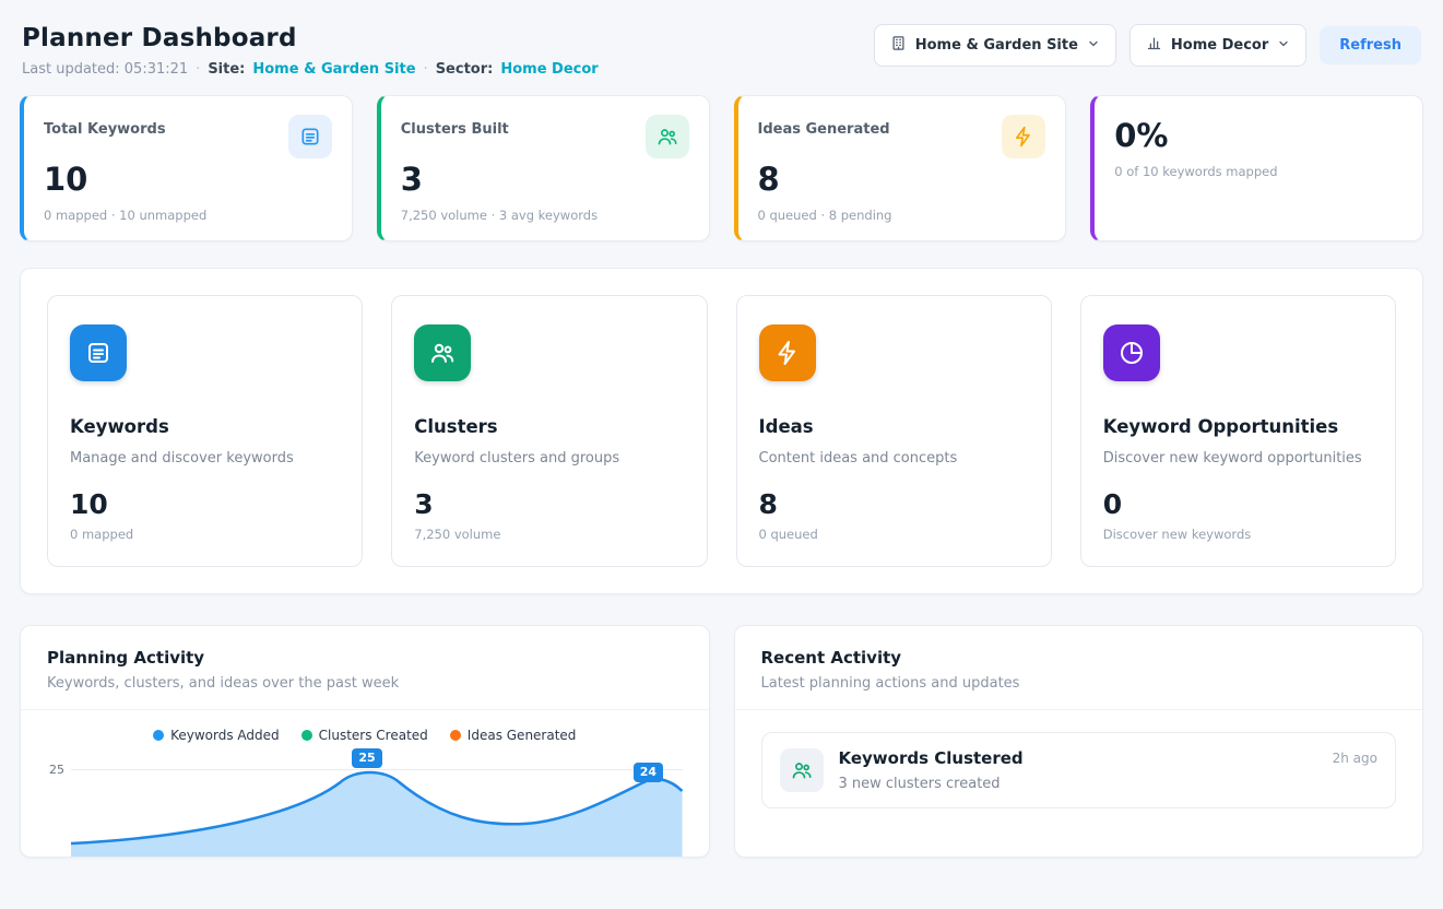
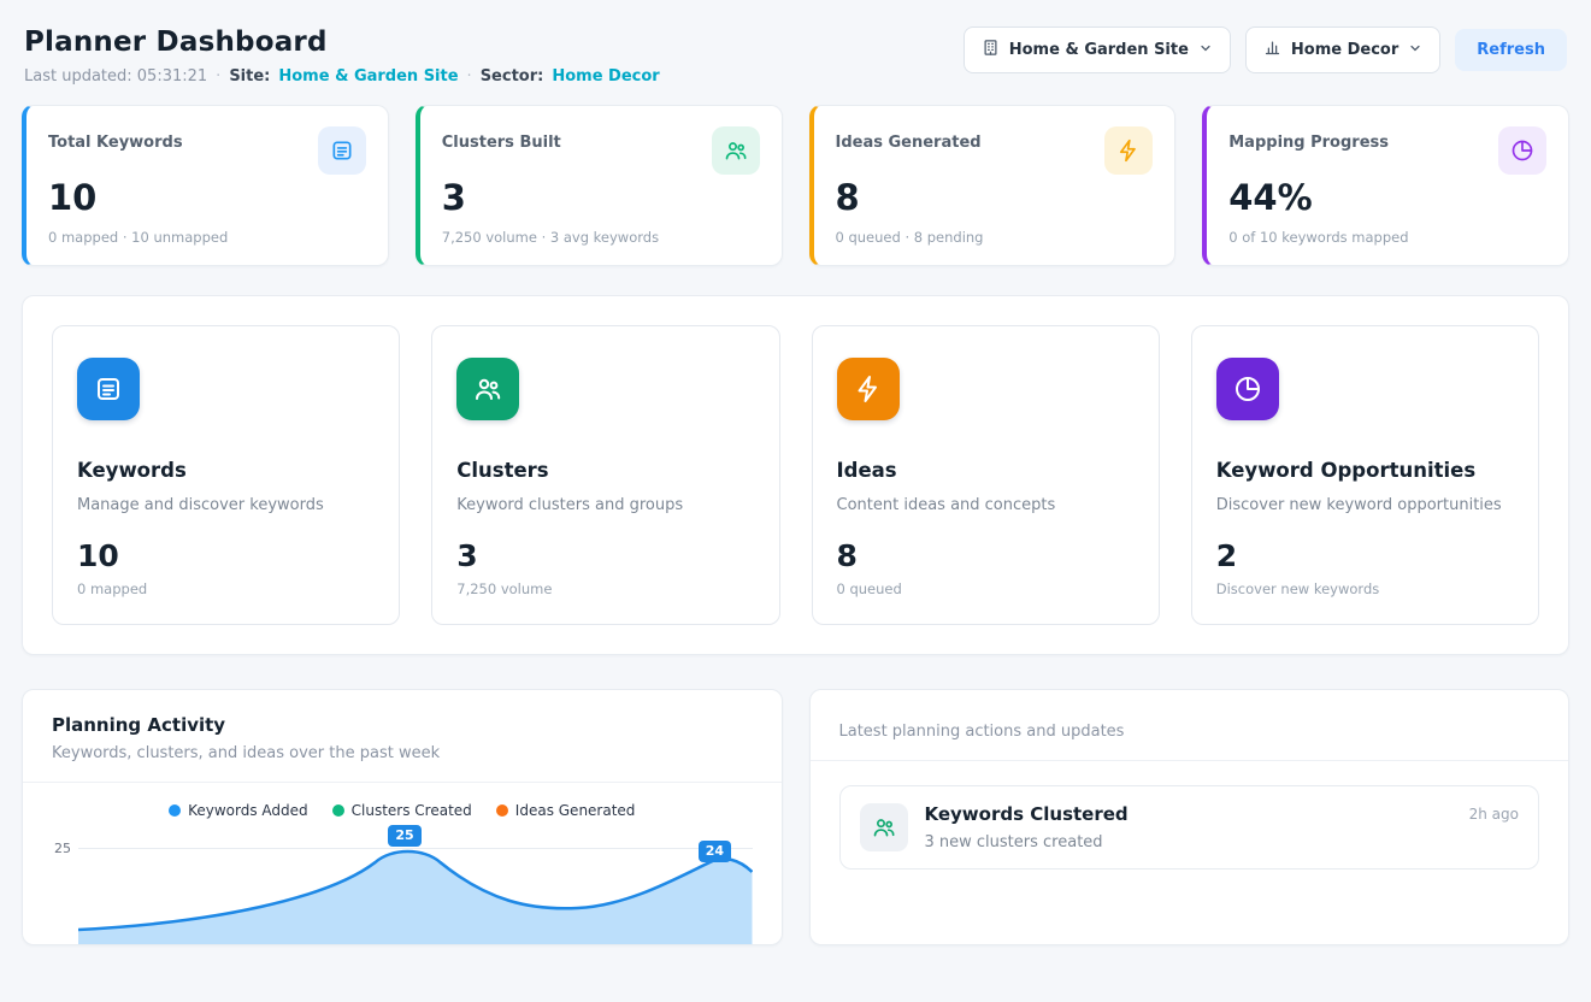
  Planner Dashboard
  Last updated: 05:31:21
  ·
  Site:
  Home & Garden Site
  ·
  Sector:
  Home Decor
  Home & Garden Site
  Home Decor
  Refresh
  Total Keywords
  10
  0 mapped · 10 unmapped
  Clusters Built
  3
  7,250 volume · 3 avg keywords
  Ideas Generated
  8
  0 queued · 8 pending
+ Mapping Progress
- 0%
+ 44%
  0 of 10 keywords mapped
  Keywords
  Manage and discover keywords
  10
  0 mapped
  Clusters
  Keyword clusters and groups
  3
  7,250 volume
  Ideas
  Content ideas and concepts
  8
  0 queued
  Keyword Opportunities
  Discover new keyword opportunities
- 0
+ 2
  Discover new keywords
  Planning Activity
  Keywords, clusters, and ideas over the past week
  Keywords Added
  Clusters Created
  Ideas Generated
  25
  25
  24
- Recent Activity
  Latest planning actions and updates
  Keywords Clustered
  3 new clusters created
  2h ago
